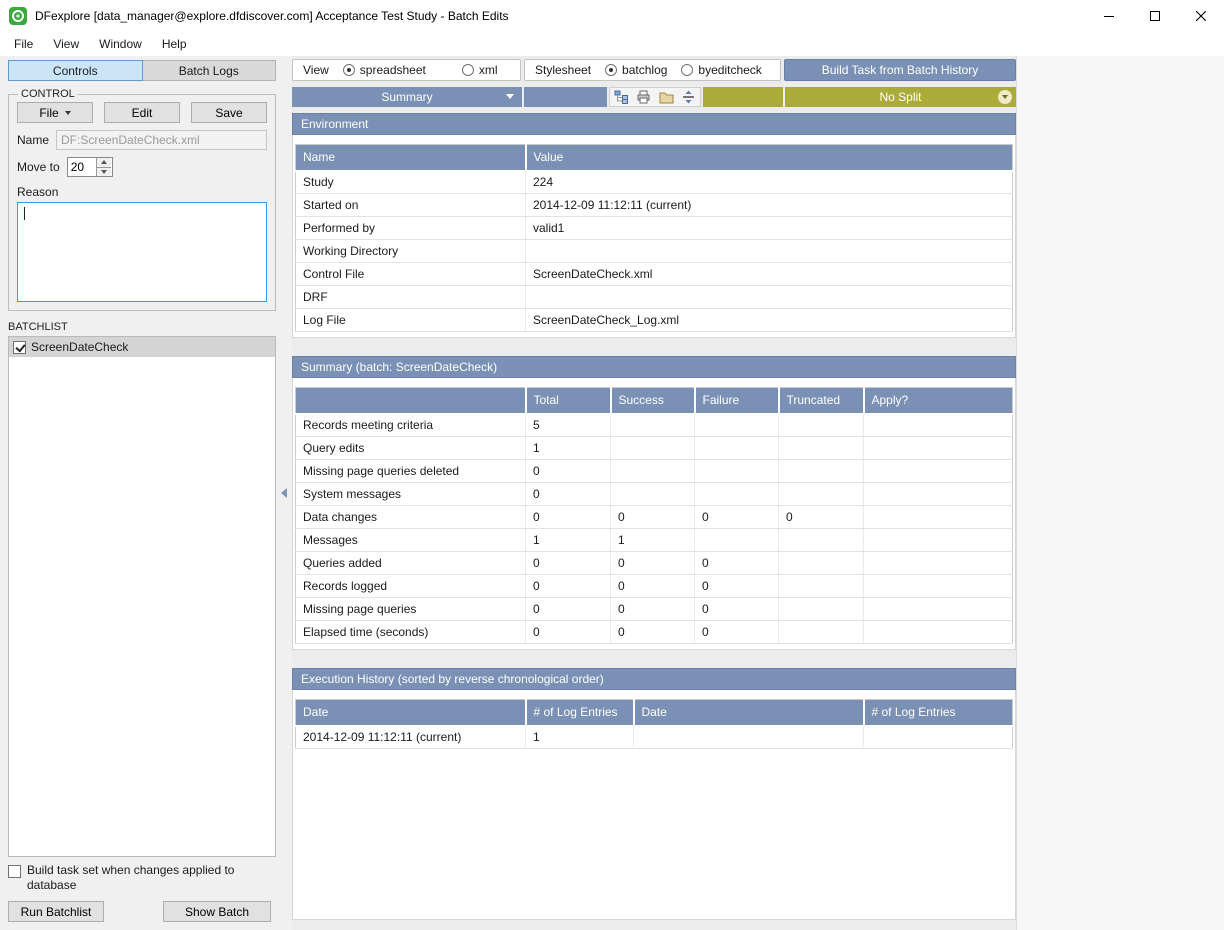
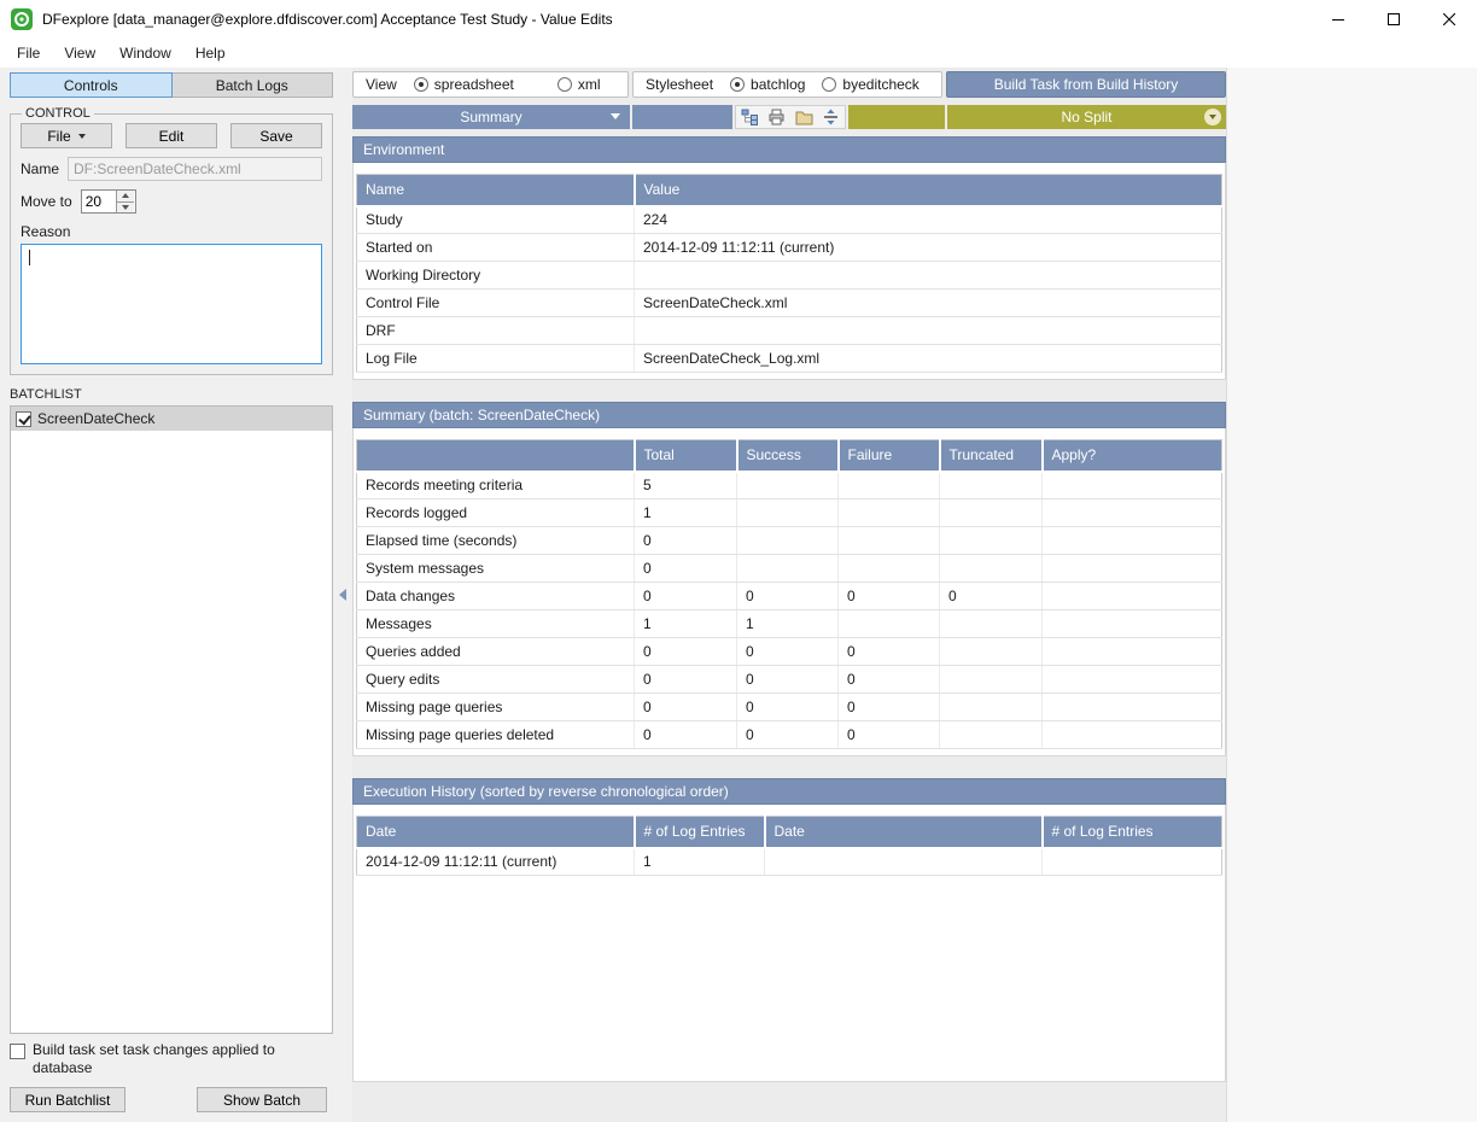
- DFexplore [data_manager@explore.dfdiscover.com] Acceptance Test Study - Batch Edits
+ DFexplore [data_manager@explore.dfdiscover.com] Acceptance Test Study - Value Edits
  File
  View
  Window
  Help
  Controls
  Batch Logs
  CONTROL
  File
  Edit
  Save
  Name
  DF:ScreenDateCheck.xml
  Move to
  20
  Reason
  BATCHLIST
  ScreenDateCheck
- Build task set when changes applied to database
+ Build task set task changes applied to database
  Run Batchlist
  Show Batch
  View
  spreadsheet
  xml
  Stylesheet
  batchlog
  byeditcheck
- Build Task from Batch History
+ Build Task from Build History
  Summary
  No Split
  Environment
  Name	Value
  Study	224
  Started on	2014-12-09 11:12:11 (current)
- Performed by	valid1
  Working Directory
  Control File	ScreenDateCheck.xml
  DRF
  Log File	ScreenDateCheck_Log.xml
  Summary (batch: ScreenDateCheck)
  	Total	Success	Failure	Truncated	Apply?
  Records meeting criteria	5
- Query edits	1
+ Records logged	1
- Missing page queries deleted	0
+ Elapsed time (seconds)	0
  System messages	0
  Data changes	0	0	0	0
  Messages	1	1
  Queries added	0	0	0
- Records logged	0	0	0
+ Query edits	0	0	0
  Missing page queries	0	0	0
- Elapsed time (seconds)	0	0	0
+ Missing page queries deleted	0	0	0
  Execution History (sorted by reverse chronological order)
  Date	# of Log Entries	Date	# of Log Entries
  2014-12-09 11:12:11 (current)	1
